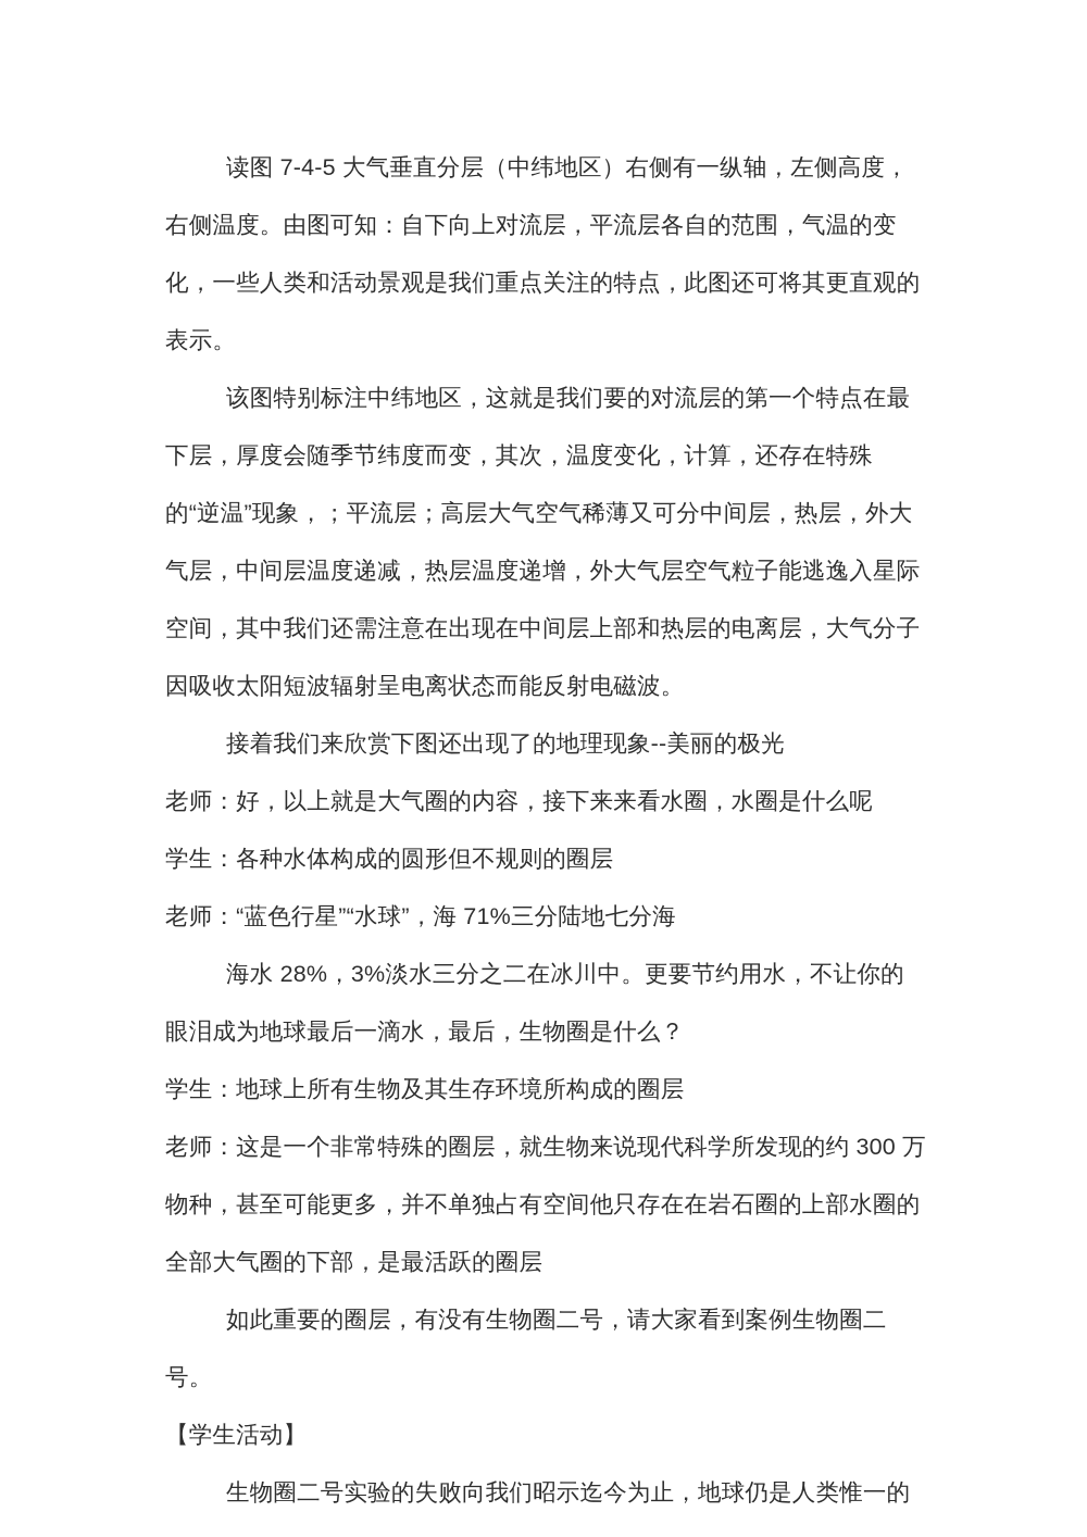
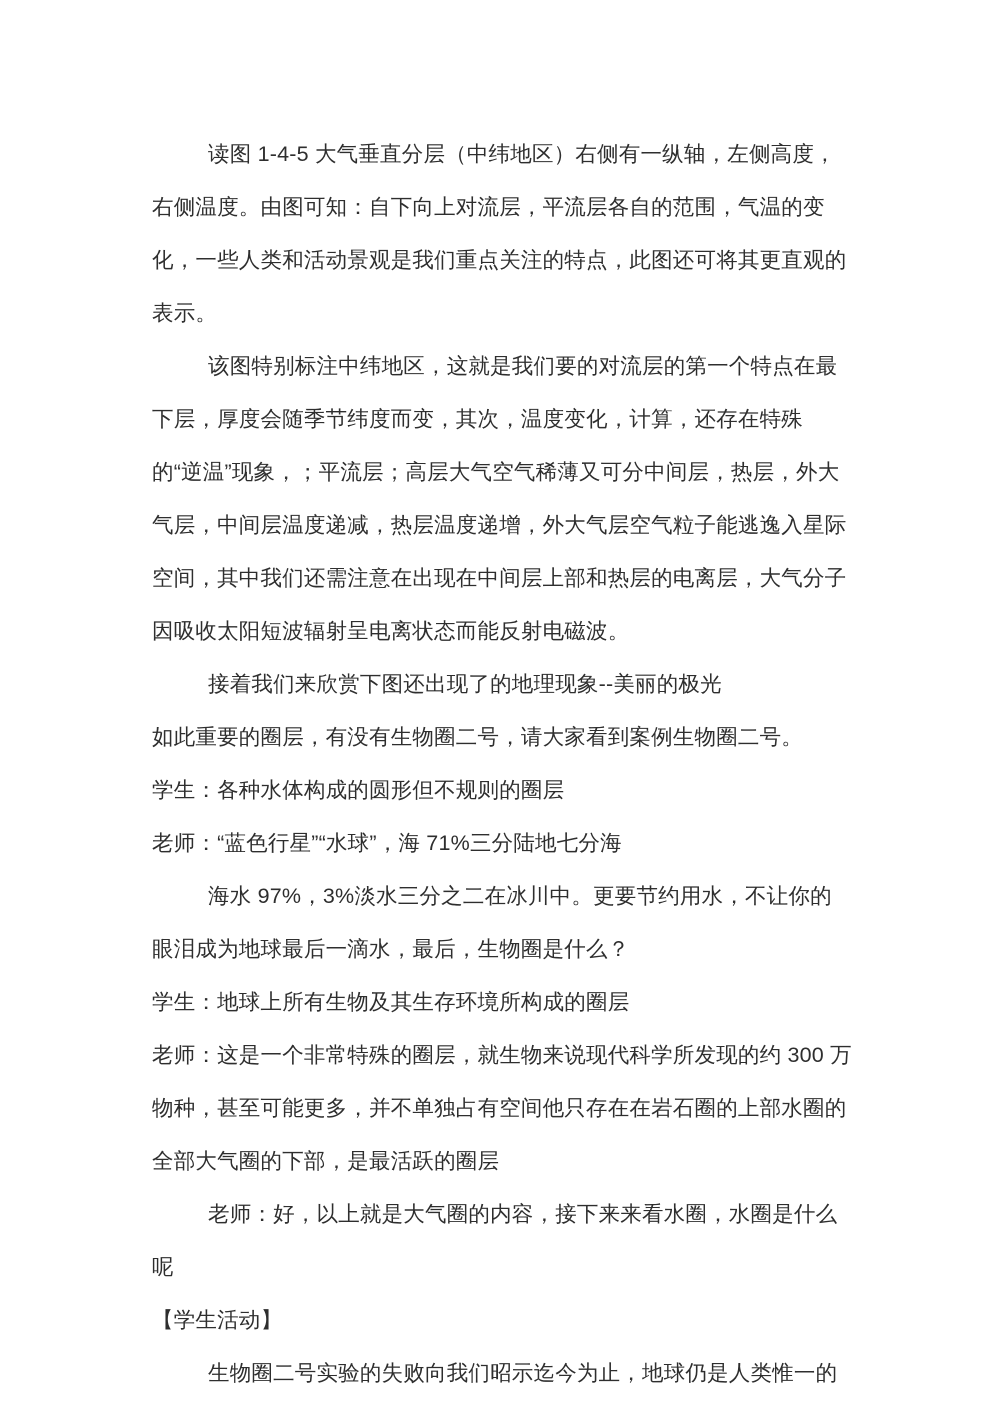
- 读图 7-4-5 大气垂直分层（中纬地区）右侧有一纵轴，左侧高度，右侧温度。由图可知：自下向上对流层，平流层各自的范围，气温的变化，一些人类和活动景观是我们重点关注的特点，此图还可将其更直观的表示。
+ 读图 1-4-5 大气垂直分层（中纬地区）右侧有一纵轴，左侧高度，右侧温度。由图可知：自下向上对流层，平流层各自的范围，气温的变化，一些人类和活动景观是我们重点关注的特点，此图还可将其更直观的表示。
  该图特别标注中纬地区，这就是我们要的对流层的第一个特点在最下层，厚度会随季节纬度而变，其次，温度变化，计算，还存在特殊的“逆温”现象，；平流层；高层大气空气稀薄又可分中间层，热层，外大气层，中间层温度递减，热层温度递增，外大气层空气粒子能逃逸入星际空间，其中我们还需注意在出现在中间层上部和热层的电离层，大气分子因吸收太阳短波辐射呈电离状态而能反射电磁波。
  接着我们来欣赏下图还出现了的地理现象--美丽的极光
- 老师：好，以上就是大气圈的内容，接下来来看水圈，水圈是什么呢
+ 如此重要的圈层，有没有生物圈二号，请大家看到案例生物圈二号。
  学生：各种水体构成的圆形但不规则的圈层
  老师：“蓝色行星”“水球”，海 71%三分陆地七分海
- 海水 28%，3%淡水三分之二在冰川中。更要节约用水，不让你的眼泪成为地球最后一滴水，最后，生物圈是什么？
+ 海水 97%，3%淡水三分之二在冰川中。更要节约用水，不让你的眼泪成为地球最后一滴水，最后，生物圈是什么？
  学生：地球上所有生物及其生存环境所构成的圈层
  老师：这是一个非常特殊的圈层，就生物来说现代科学所发现的约 300 万物种，甚至可能更多，并不单独占有空间他只存在在岩石圈的上部水圈的全部大气圈的下部，是最活跃的圈层
- 如此重要的圈层，有没有生物圈二号，请大家看到案例生物圈二号。
+ 老师：好，以上就是大气圈的内容，接下来来看水圈，水圈是什么呢
  【学生活动】
  生物圈二号实验的失败向我们昭示迄今为止，地球仍是人类惟一的
